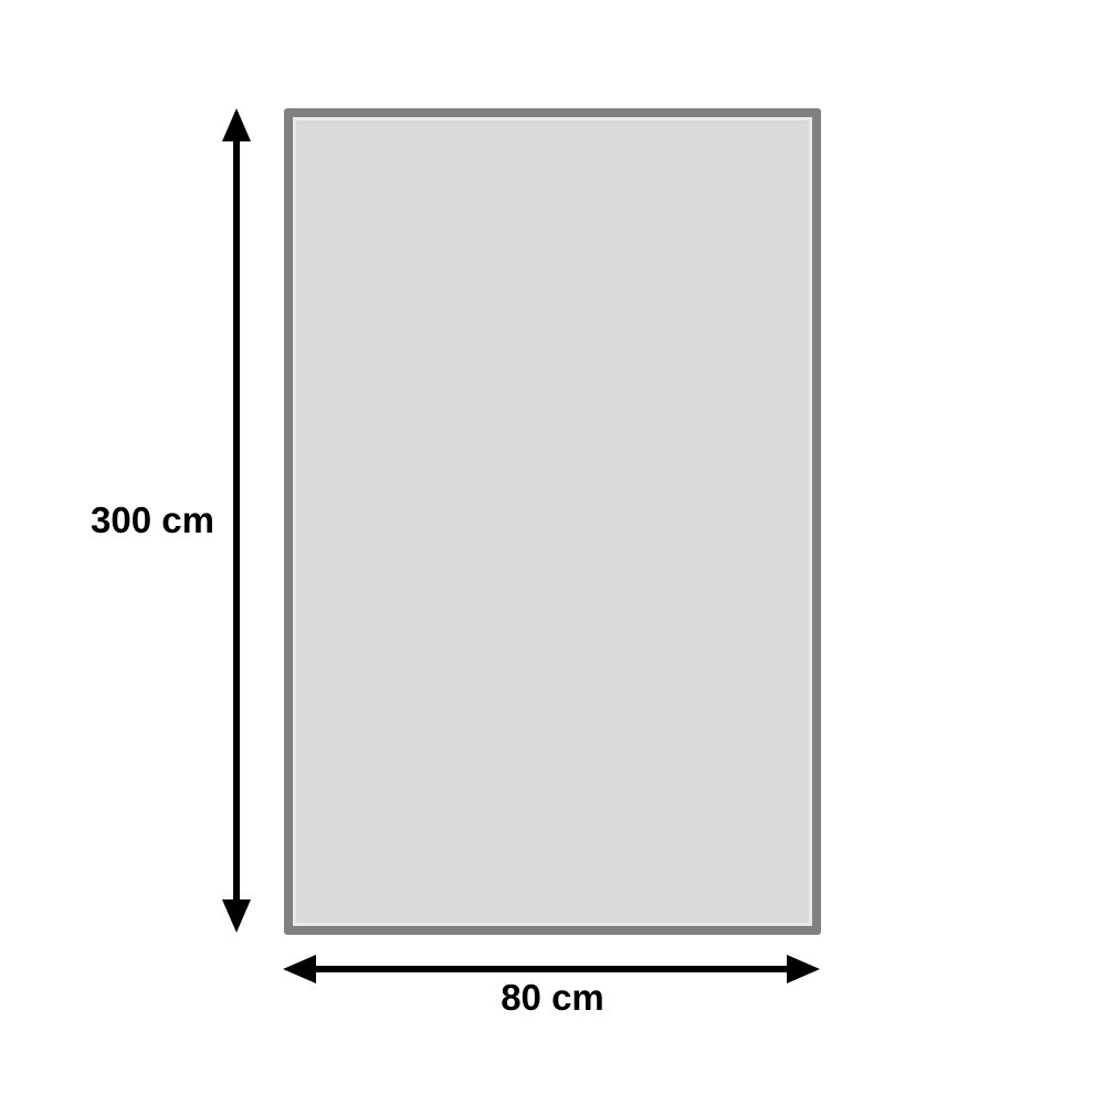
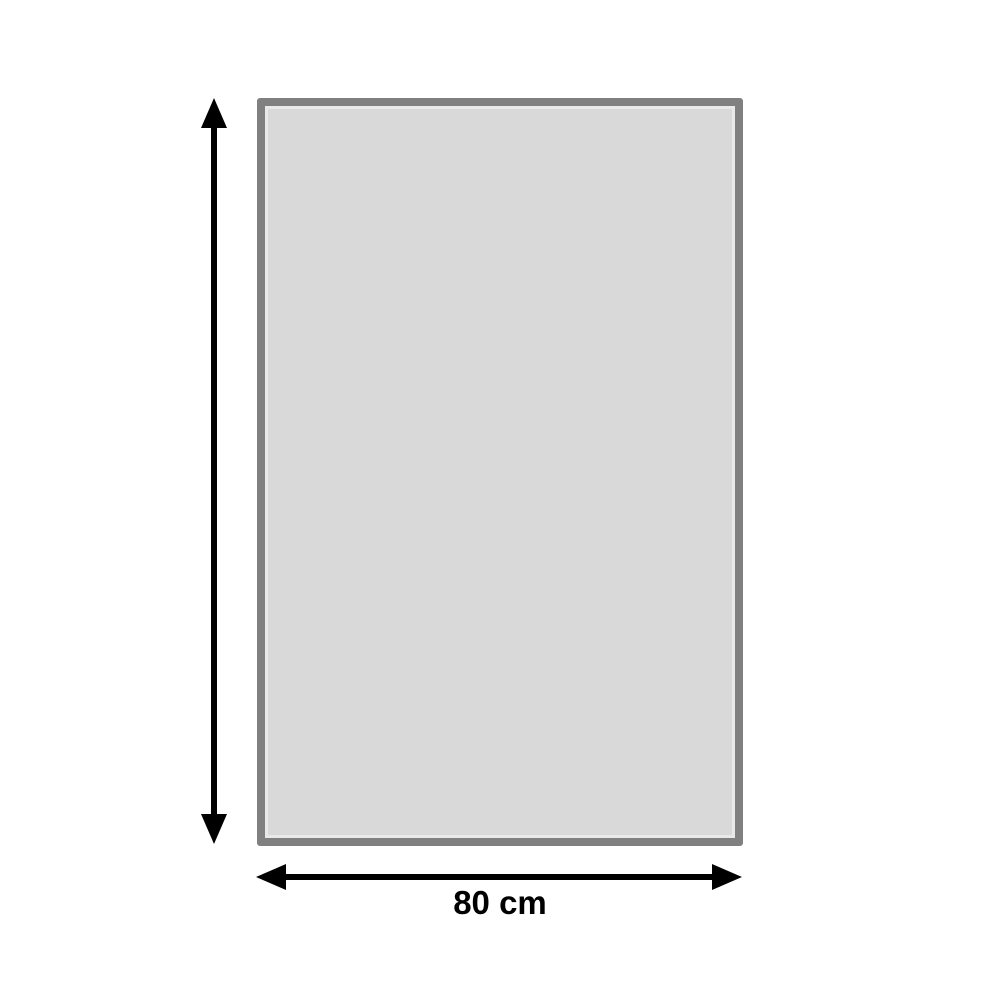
- 300 cm
  80 cm
